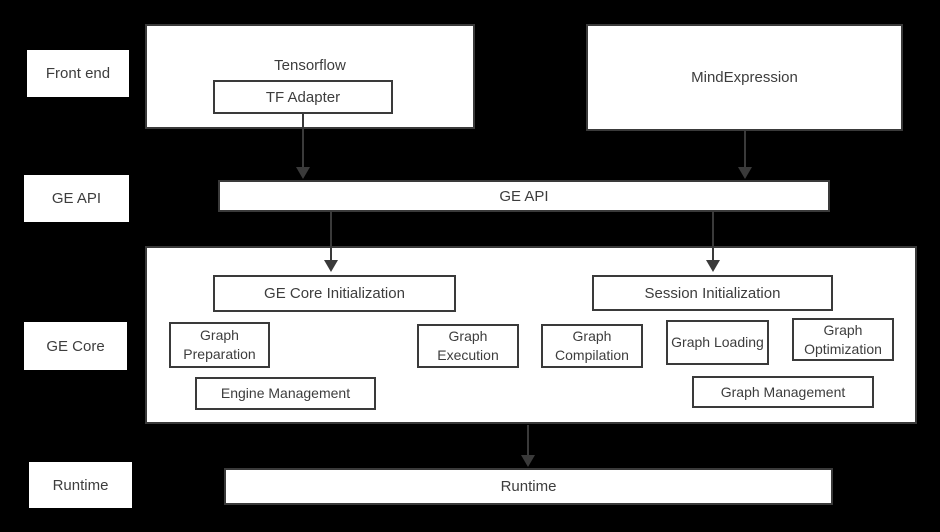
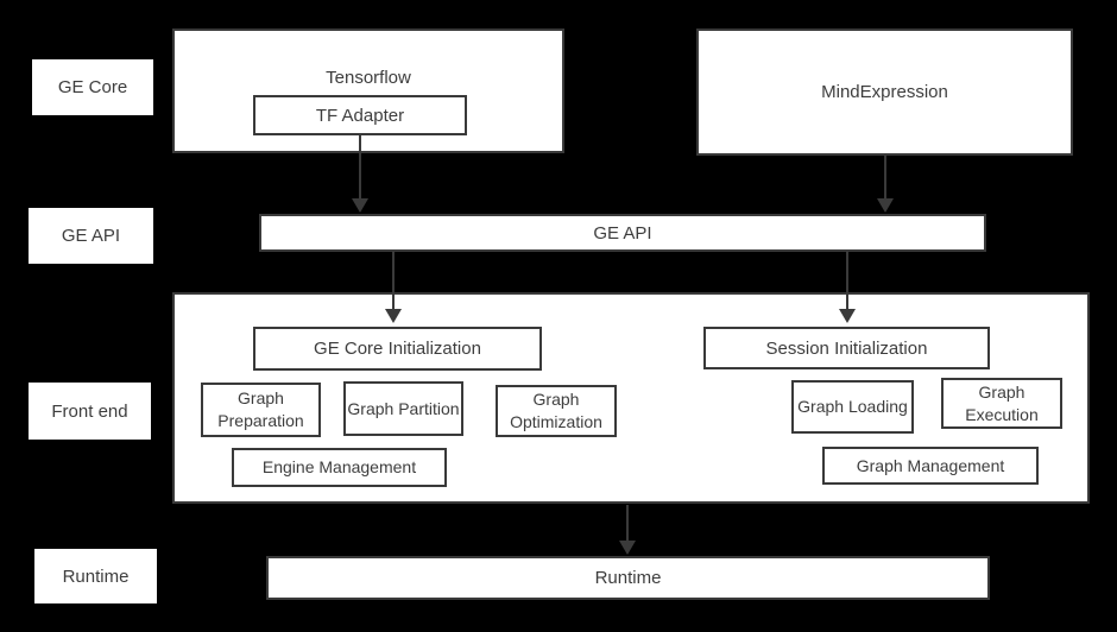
- Front end
+ GE Core
  GE API
- GE Core
+ Front end
  Runtime
  Tensorflow
  TF Adapter
  MindExpression
  GE API
  GE Core Initialization
  Session Initialization
  Graph Preparation
+ Graph Partition
- Graph Execution
+ Graph Optimization
- Graph Compilation
  Graph Loading
- Graph Optimization
+ Graph Execution
  Engine Management
  Graph Management
  Runtime
